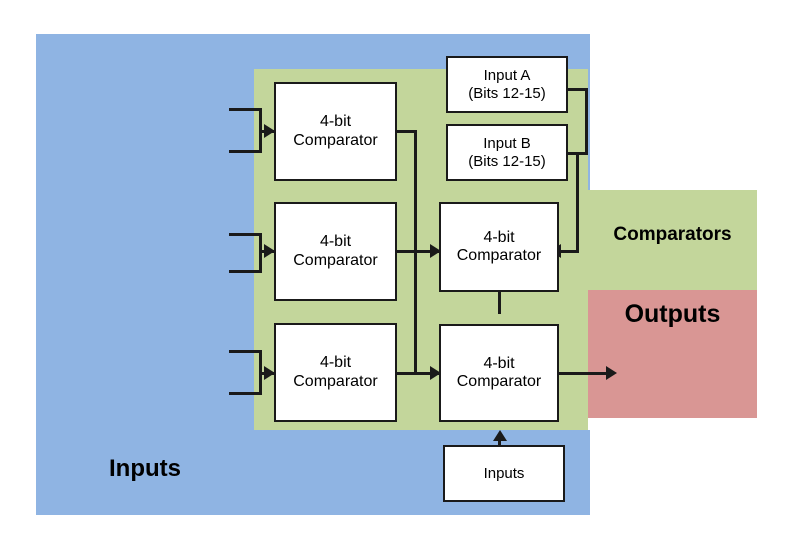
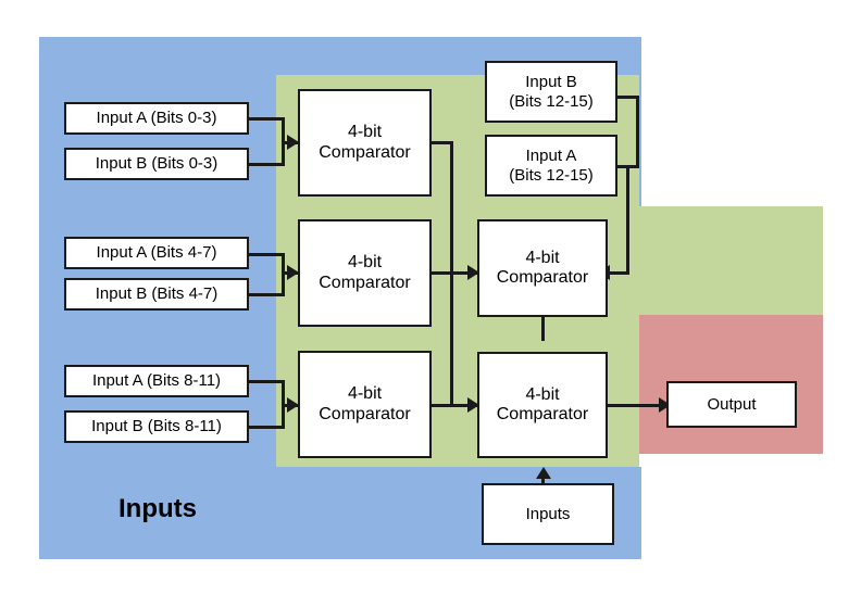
+ Input A (Bits 0-3)
+ Input B (Bits 0-3)
+ Input A (Bits 4-7)
+ Input B (Bits 4-7)
+ Input A (Bits 8-11)
+ Input B (Bits 8-11)
- Input A
+ Input B
  (Bits 12-15)
- Input B
+ Input A
  (Bits 12-15)
  4-bit
  Comparator
  4-bit
  Comparator
  4-bit
  Comparator
  4-bit
  Comparator
  4-bit
  Comparator
  Inputs
+ Output
  Inputs
- Comparators
- Outputs
